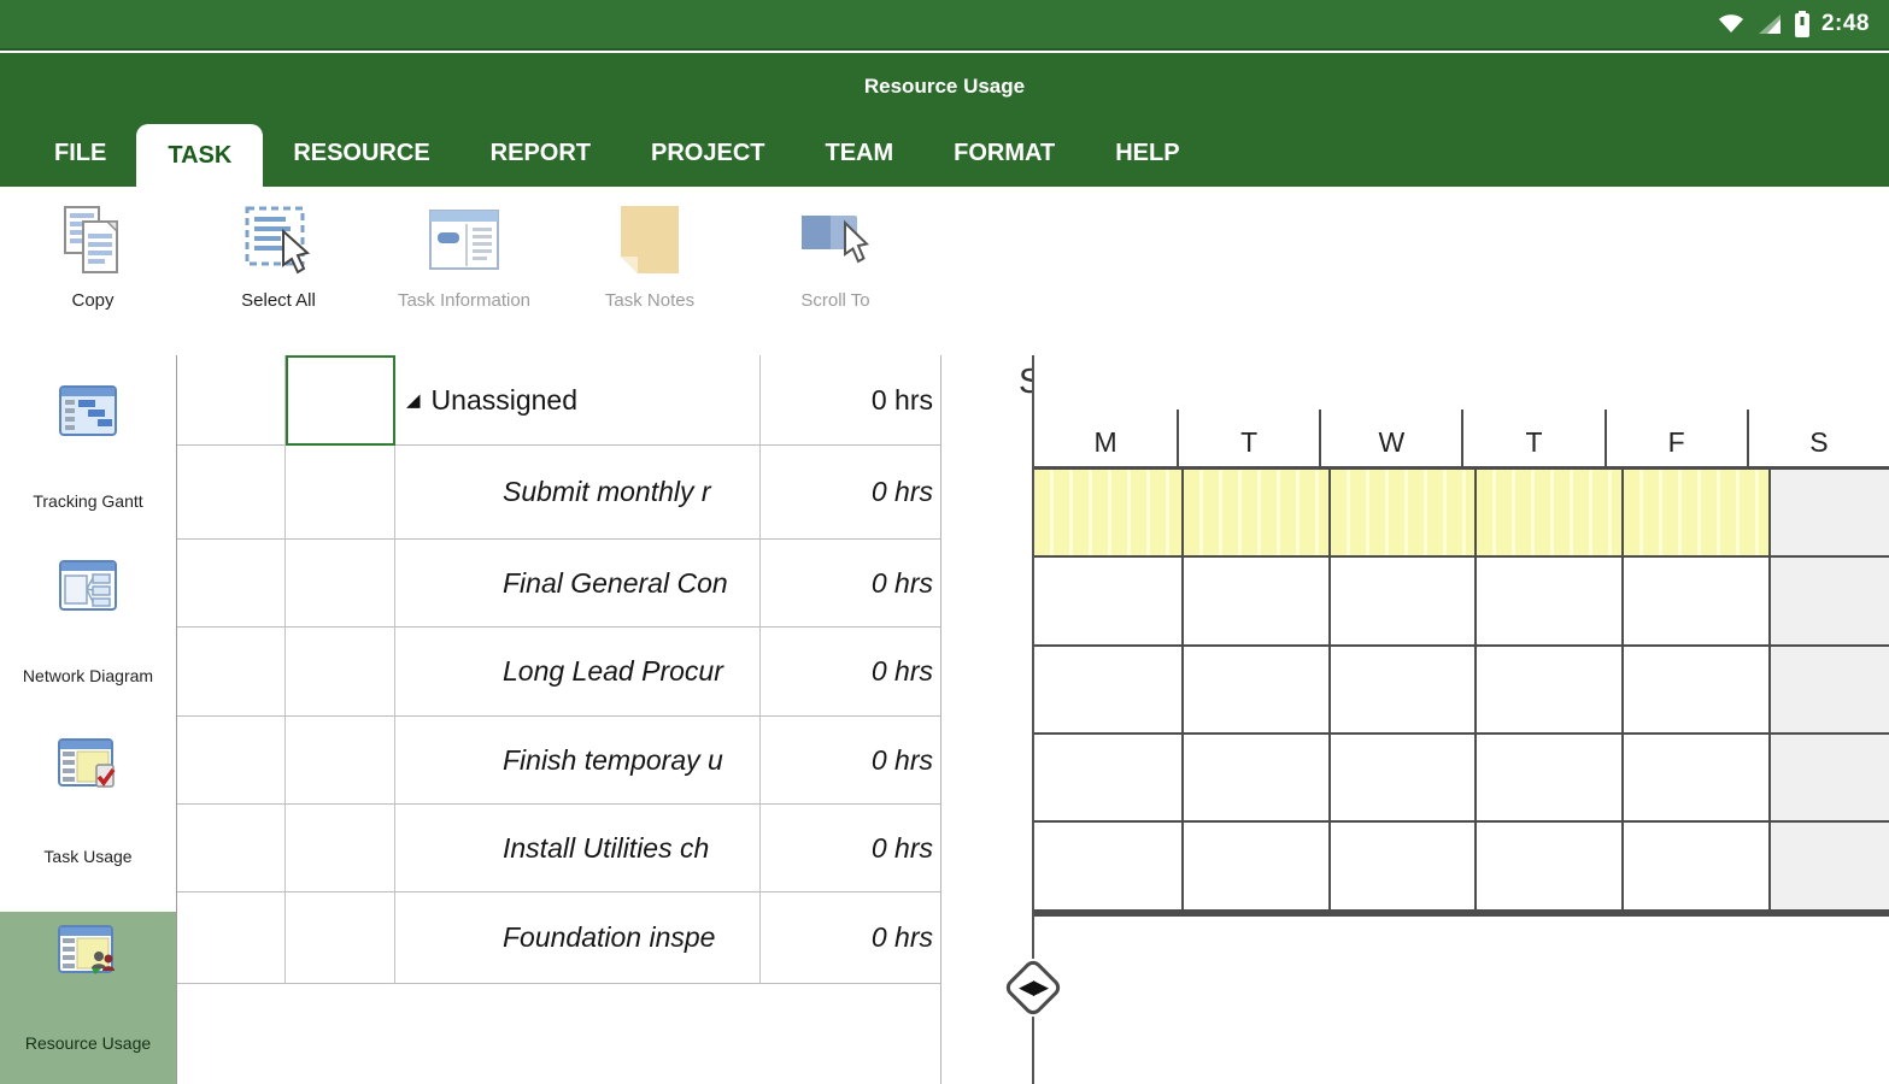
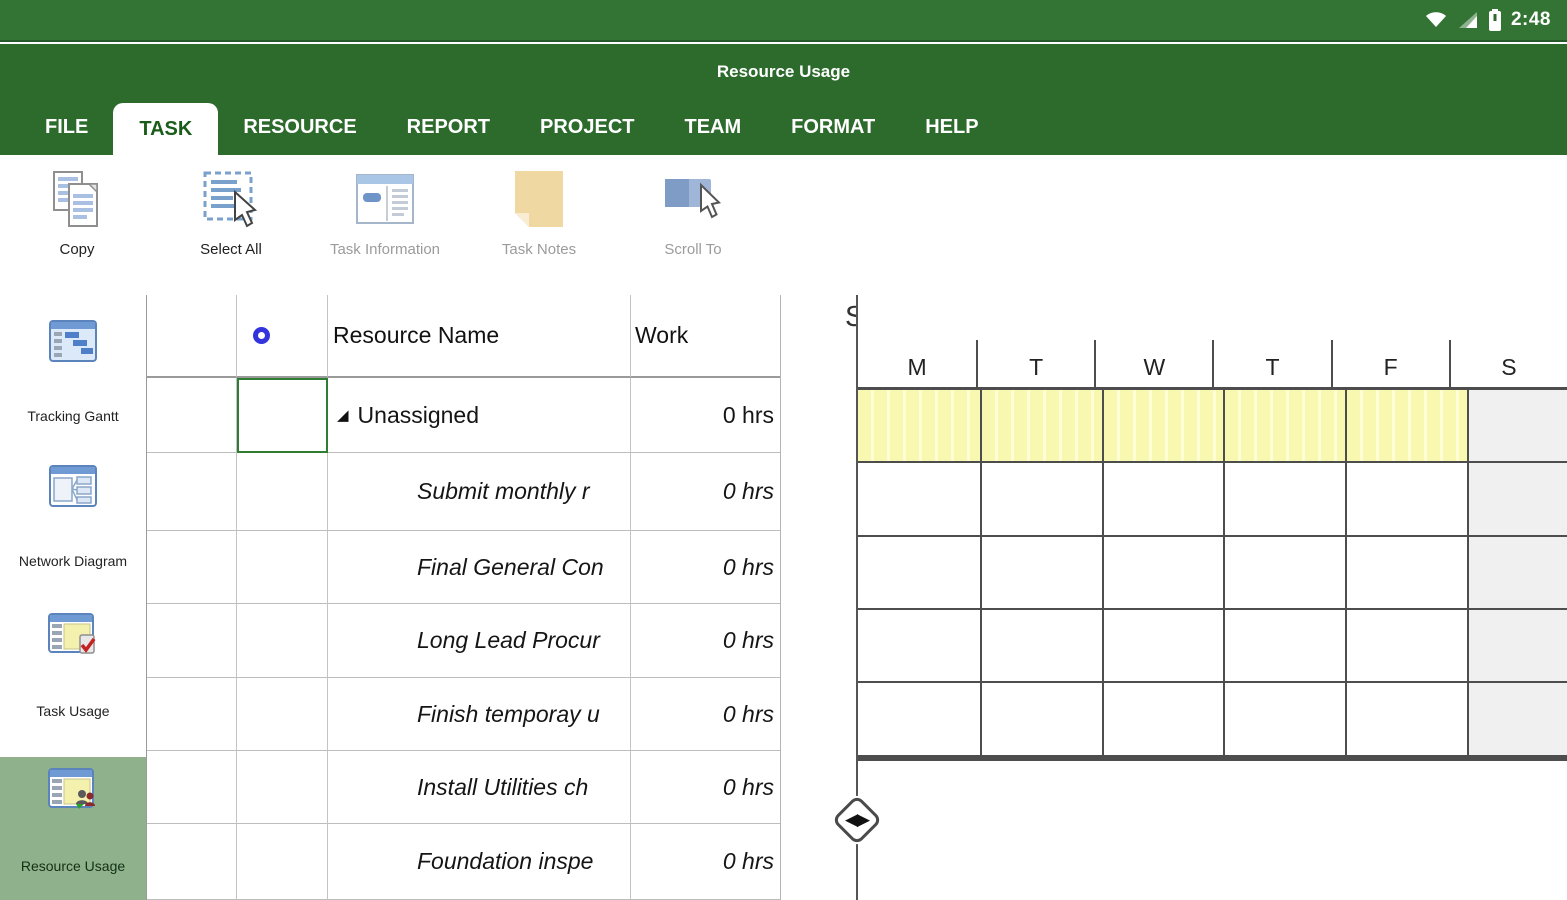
  2:48
  Resource Usage
  FILE
  TASK
  RESOURCE
  REPORT
  PROJECT
  TEAM
  FORMAT
  HELP
  Copy
  Select All
  Task Information
  Task Notes
  Scroll To
  Tracking Gantt
  Network Diagram
  Task Usage
  Resource Usage
+ Resource Name
+ Work
  ◢
  Unassigned
  0 hrs
  Submit monthly r
  0 hrs
  Final General Con
  0 hrs
  Long Lead Procur
  0 hrs
  Finish temporay u
  0 hrs
  Install Utilities ch
  0 hrs
  Foundation inspe
  0 hrs
  S
  M
  T
  W
  T
  F
  S
